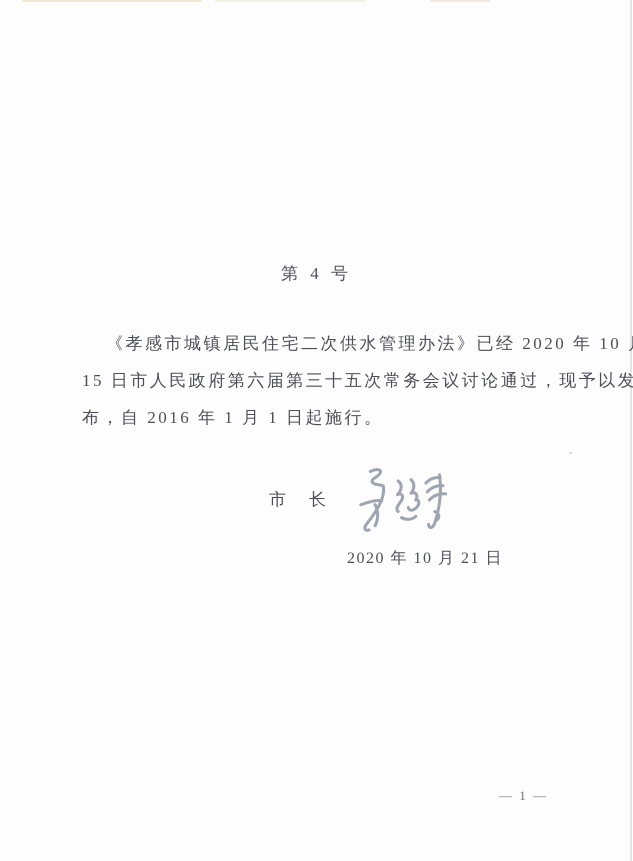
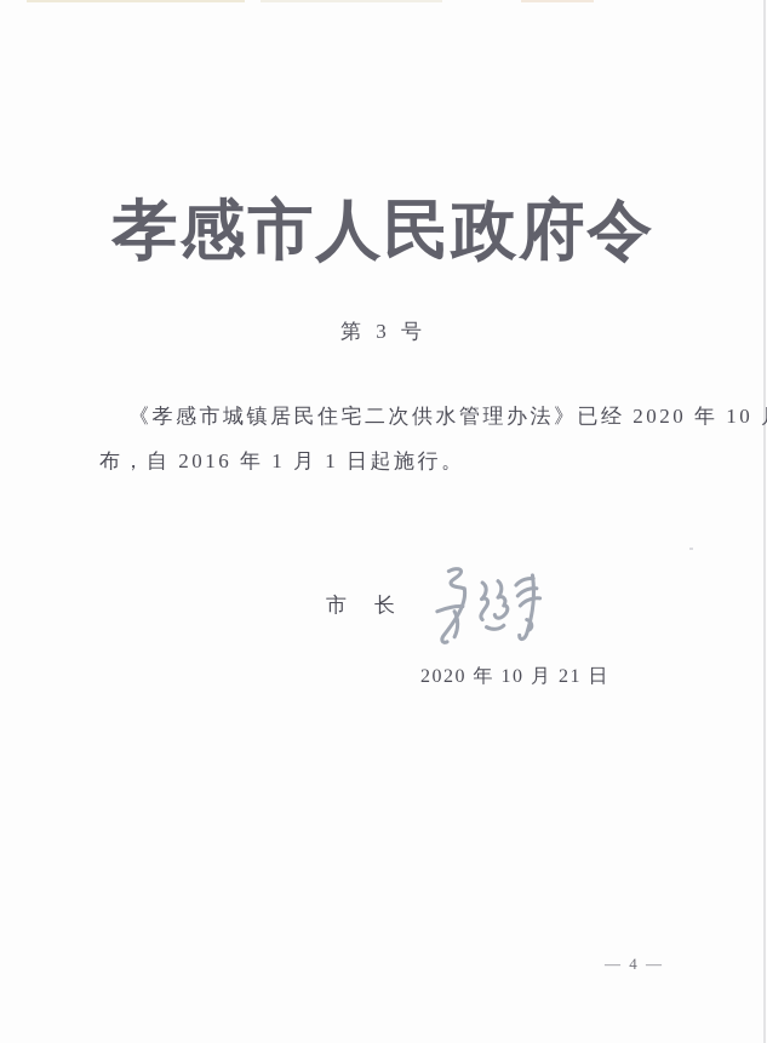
+ 孝感市人民政府令
- 第 4 号
+ 第 3 号
  《孝感市城镇居民住宅二次供水管理办法》已经 2020 年 10
- 15 日市人民政府第六届第三十五次常务会议讨论通过，现予以发
  布，自 2016 年 1 月 1 日起施行。
  市 长
  2020 年 10 月 21 日
- — 1 —
+ — 4 —
